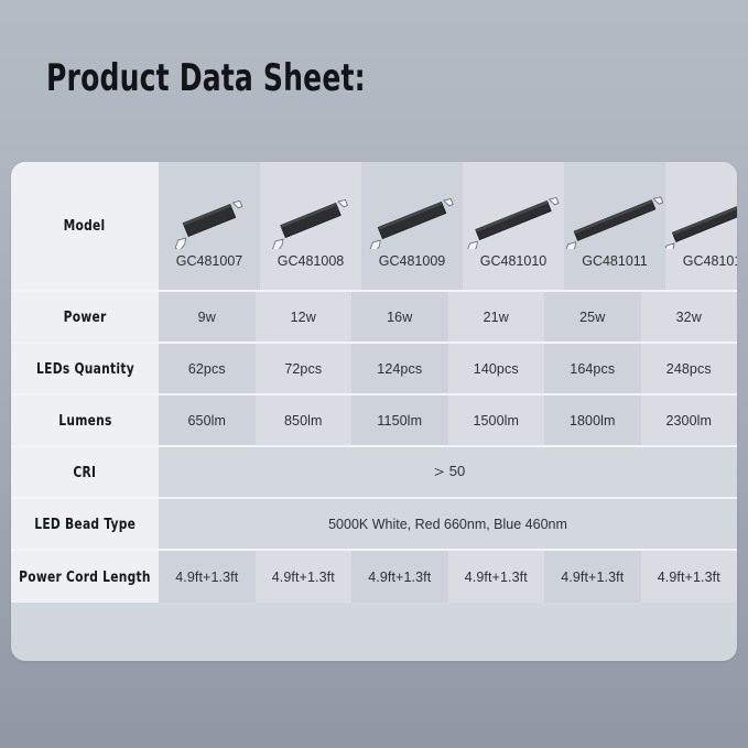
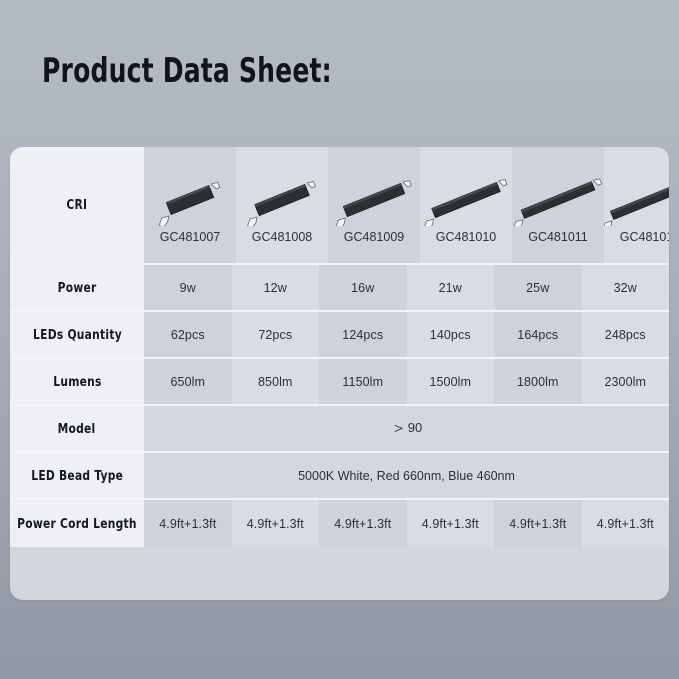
  Product Data Sheet:
- Model
+ CRI
  GC481007
  GC481008
  GC481009
  GC481010
  GC481011
  GC4810
  Power
  9w
  12w
  16w
  21w
  25w
  32w
  LEDs Quantity
  62pcs
  72pcs
  124pcs
  140pcs
  164pcs
  248pcs
  Lumens
  650lm
  850lm
  1150lm
  1500lm
  1800lm
  2300lm
- CRI
+ Model
- ＞50
+ ＞90
  LED Bead Type
  5000K White, Red 660nm, Blue 460nm
  Power Cord Length
  4.9ft+1.3ft
  4.9ft+1.3ft
  4.9ft+1.3ft
  4.9ft+1.3ft
  4.9ft+1.3ft
  4.9ft+1.3ft
